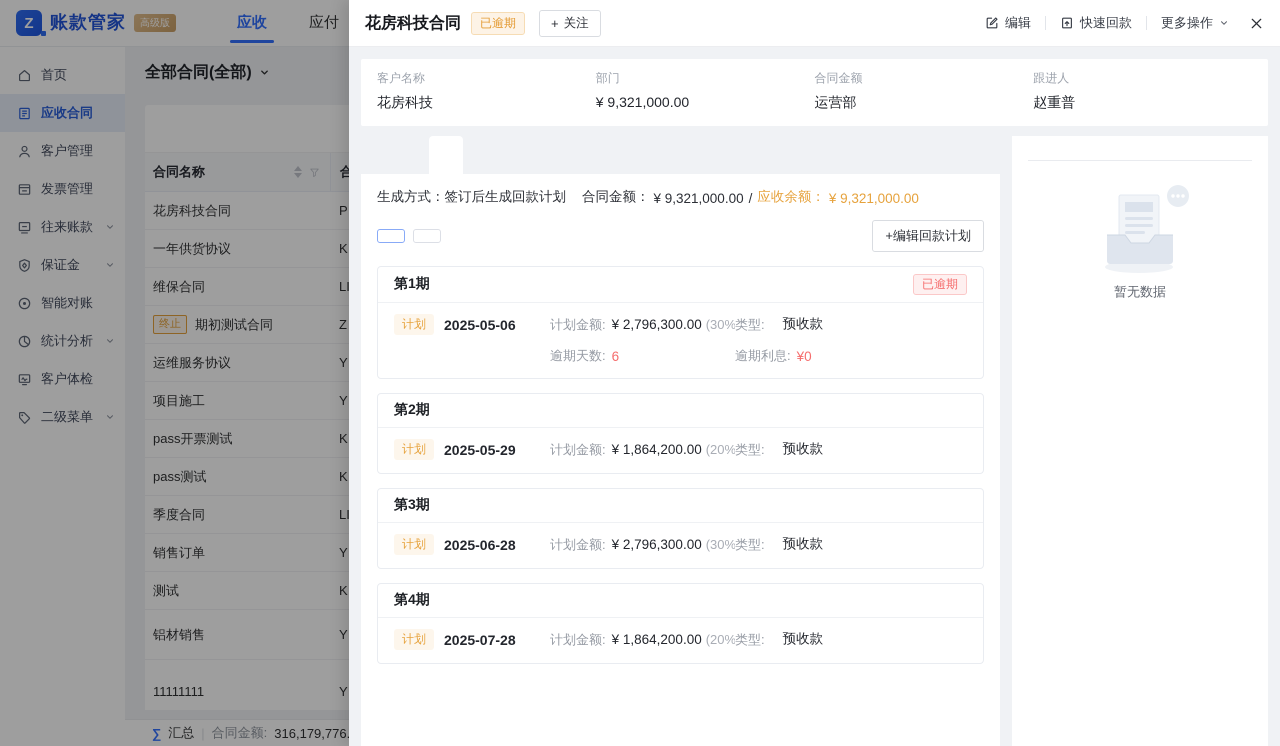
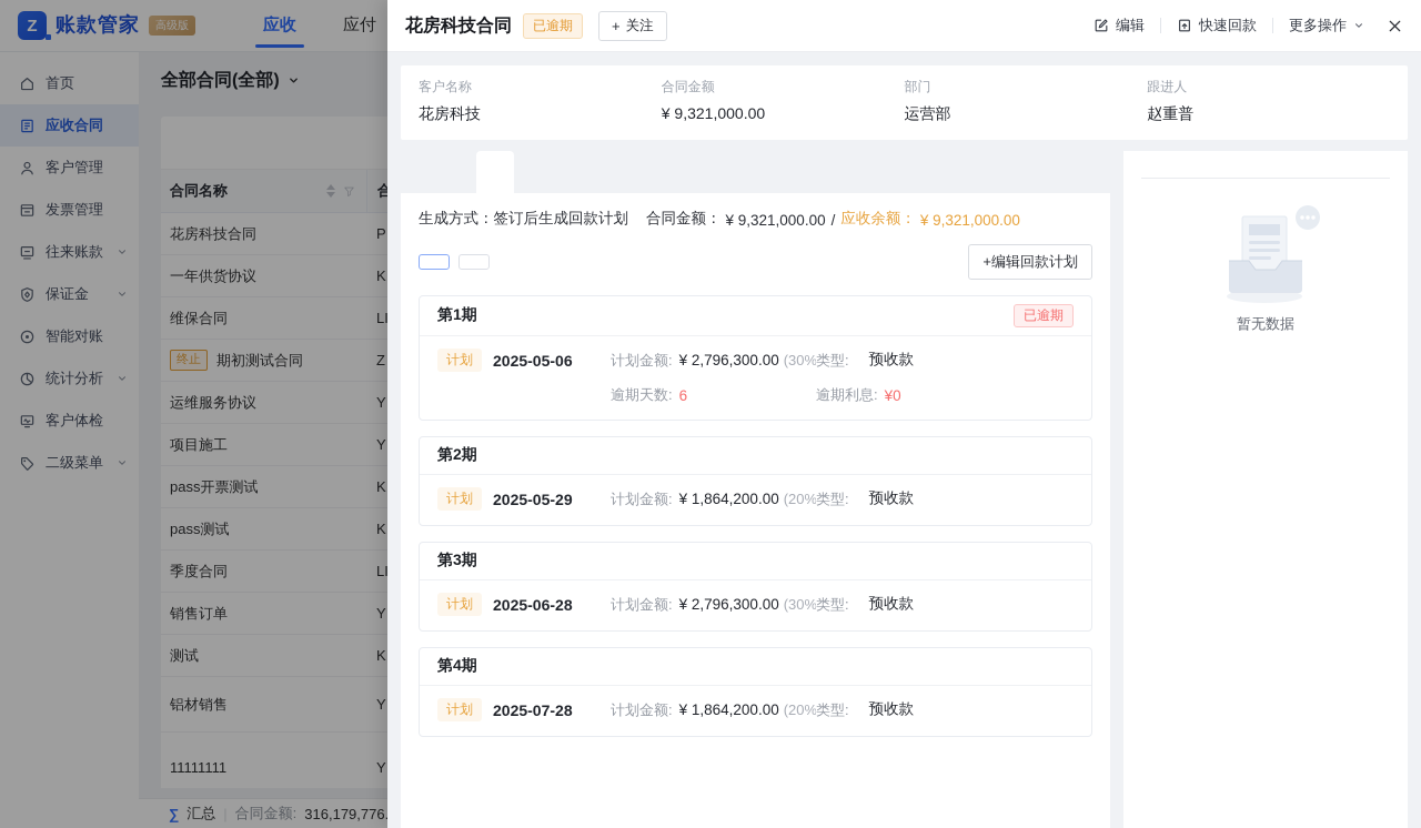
  Z
  账款管家
  高级版
  应收
  应付
  首页
  应收合同
  客户管理
  发票管理
  往来账款
  保证金
  智能对账
  统计分析
  客户体检
  二级菜单
  全部合同(全部)
  合同名称
  合
  花房科技合同
  P
  一年供货协议
  K
  维保合同
  终止
  期初测试合同
  Z
  运维服务协议
  Y
  项目施工
  Y
  pass开票测试
  K
  pass测试
  K
  季度合同
  销售订单
  Y
  测试
  K
  铝材销售
  Y
  11111111
  Y
  ∑
  汇总
  合同金额:
  316,179,776
  花房科技合同
  已逾期
  +
  关注
  编辑
  快速回款
  更多操作
  客户名称
  花房科技
- 部门
+ 合同金额
  ¥ 9,321,000.00
- 合同金额
+ 部门
  运营部
  跟进人
  赵重普
  生成方式：
  签订后生成回款计划
  合同金额：
  ¥ 9,321,000.00
  /
  应收余额：
  ¥ 9,321,000.00
  +编辑回款计划
  第1期
  已逾期
  计划
  2025-05-06
  计划金额:
  ¥ 2,796,300.00
  (30%
  类型:
  预收款
  逾期天数:
  6
  逾期利息:
  ¥0
  第2期
  计划
  2025-05-29
  计划金额:
  ¥ 1,864,200.00
  (20%
  类型:
  预收款
  第3期
  计划
  2025-06-28
  计划金额:
  ¥ 2,796,300.00
  (30%
  类型:
  预收款
  第4期
  计划
  2025-07-28
  计划金额:
  ¥ 1,864,200.00
  (20%
  类型:
  预收款
  暂无数据
